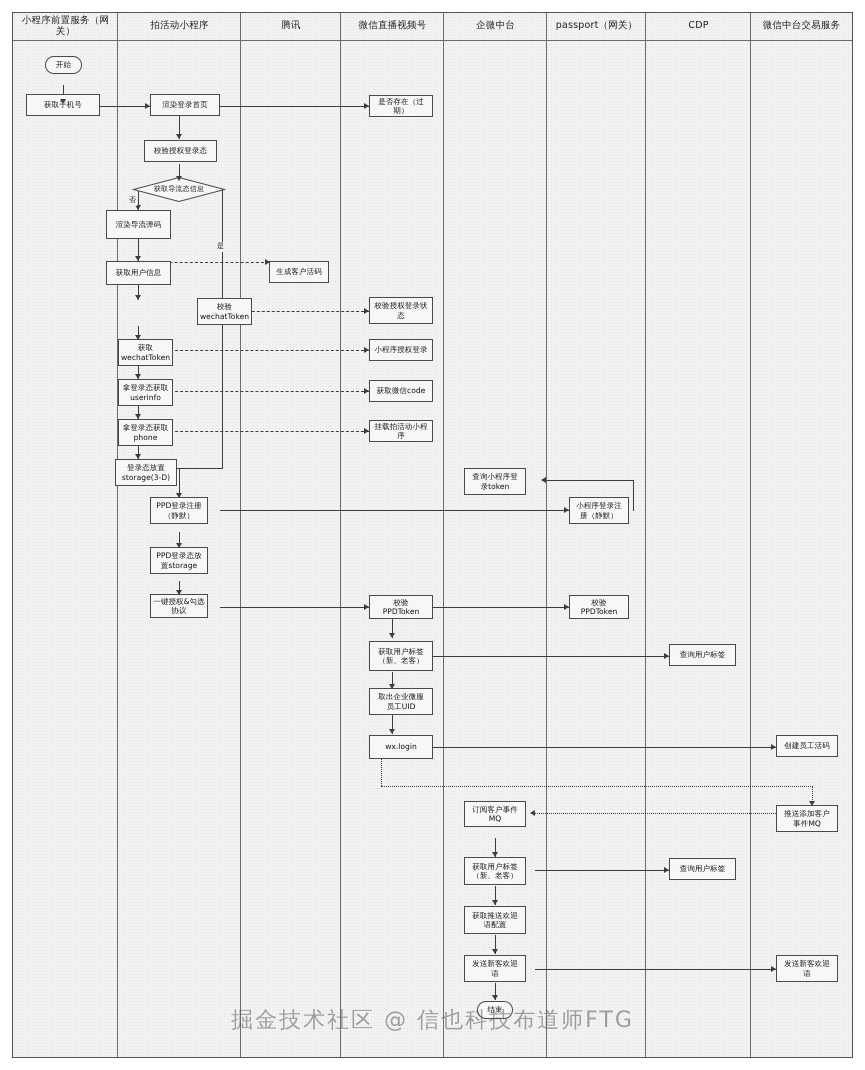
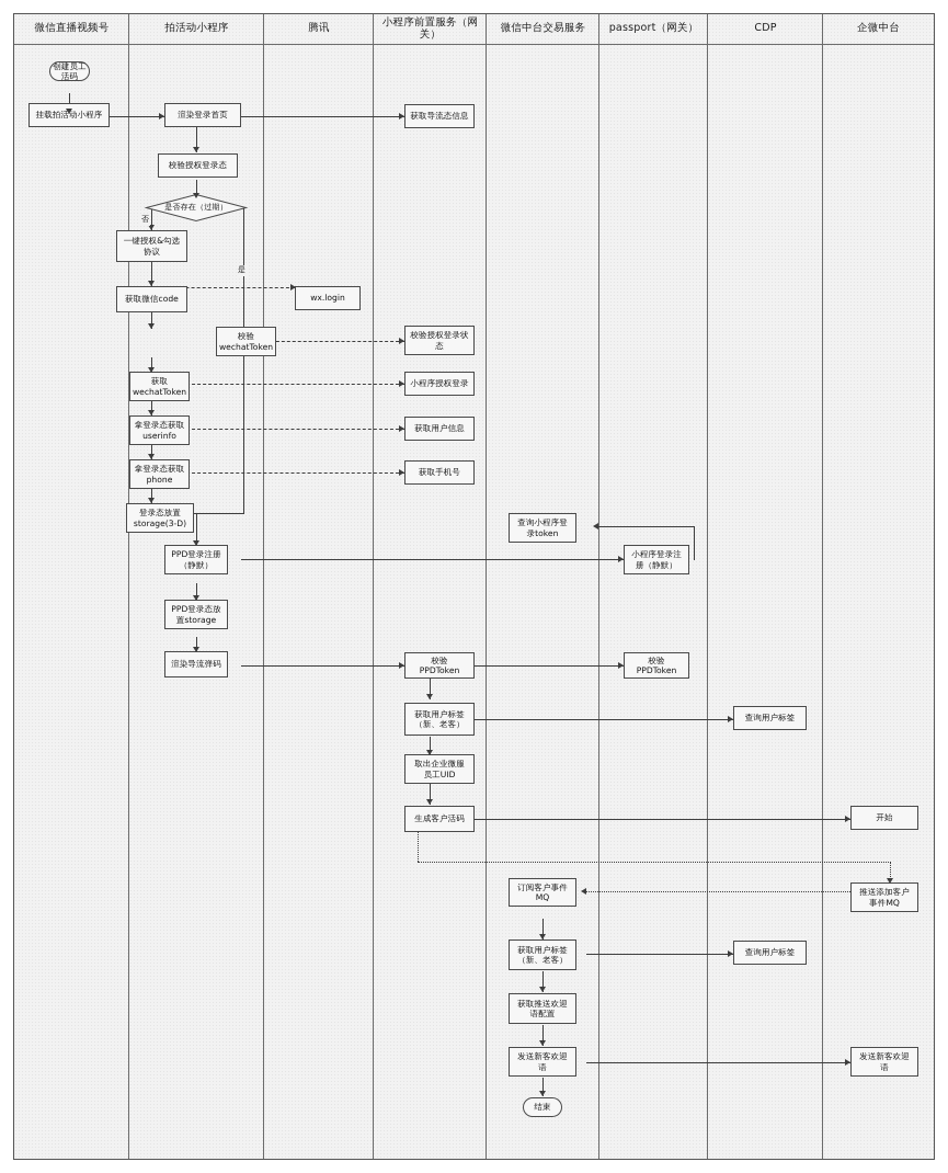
- 小程序前置服务（网关）
+ 微信直播视频号
  拍活动小程序
  腾讯
- 微信直播视频号
+ 小程序前置服务（网关）
- 企微中台
+ 微信中台交易服务
  passport（网关）
  CDP
- 微信中台交易服务
+ 企微中台
- 开始
+ 创建员工活码
- 获取手机号
+ 挂载拍活动小程序
  渲染登录首页
  校验授权登录态
- 获取导流态信息
+ 是否存在（过期）
  否
  是
- 渲染导流弹码
+ 一键授权&勾选协议
- 获取用户信息
+ 获取微信code
- 生成客户活码
+ wx.login
  校验
  wechatToken
  获取
  wechatToken
  拿登录态获取
  userinfo
  拿登录态获取
  phone
  登录态放置
  storage(3-D)
  PPD登录注册
  （静默）
  PPD登录态放
  置storage
- 一键授权&勾选协议
+ 渲染导流弹码
- 是否存在（过期）
+ 获取导流态信息
  校验授权登录状
  态
  小程序授权登录
- 获取微信code
+ 获取用户信息
- 挂载拍活动小程序
+ 获取手机号
  校验
  PPDToken
  获取用户标签
  （新、老客）
  取出企业微服
  员工UID
- wx.login
+ 生成客户活码
  订阅客户事件
  MQ
  查询小程序登
  录token
  获取用户标签
  （新、老客）
  获取推送欢迎
  语配置
  发送新客欢迎
  语
  结束
  小程序登录注
  册（静默）
  校验
  PPDToken
  查询用户标签
  查询用户标签
- 创建员工活码
+ 开始
  推送添加客户
  事件MQ
  发送新客欢迎
  语
- 掘金技术社区 @ 信也科技布道师FTG
